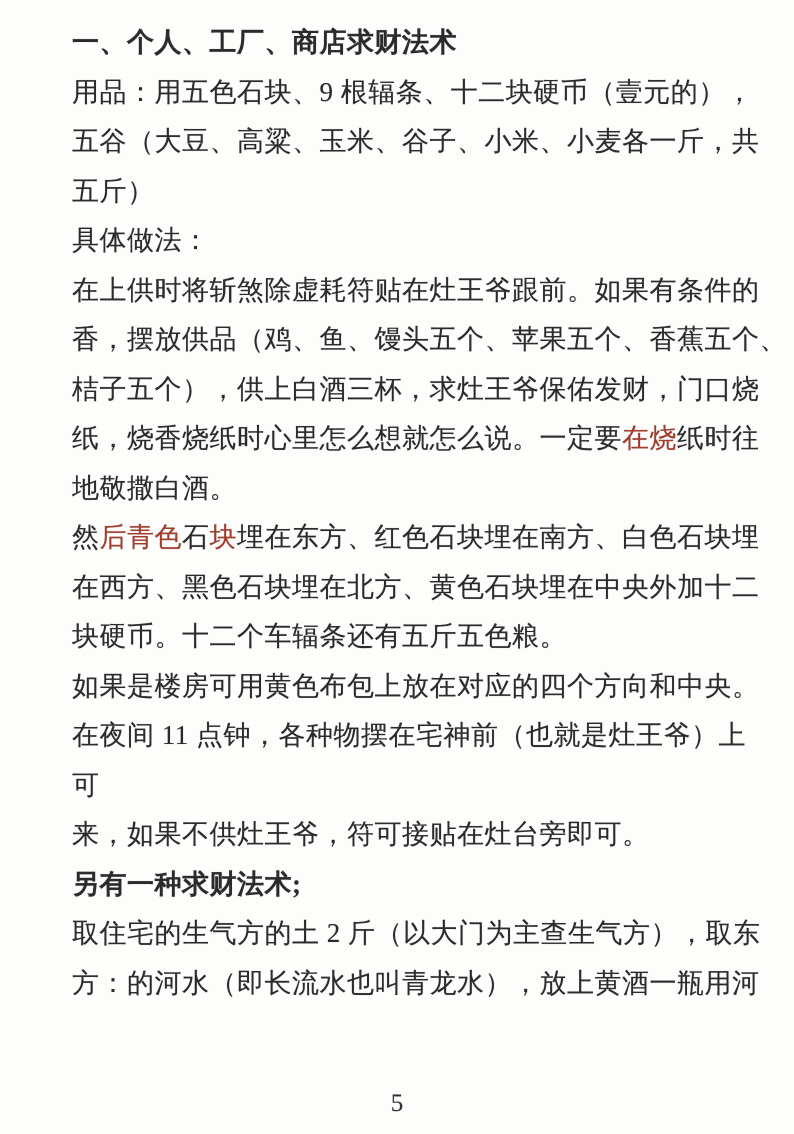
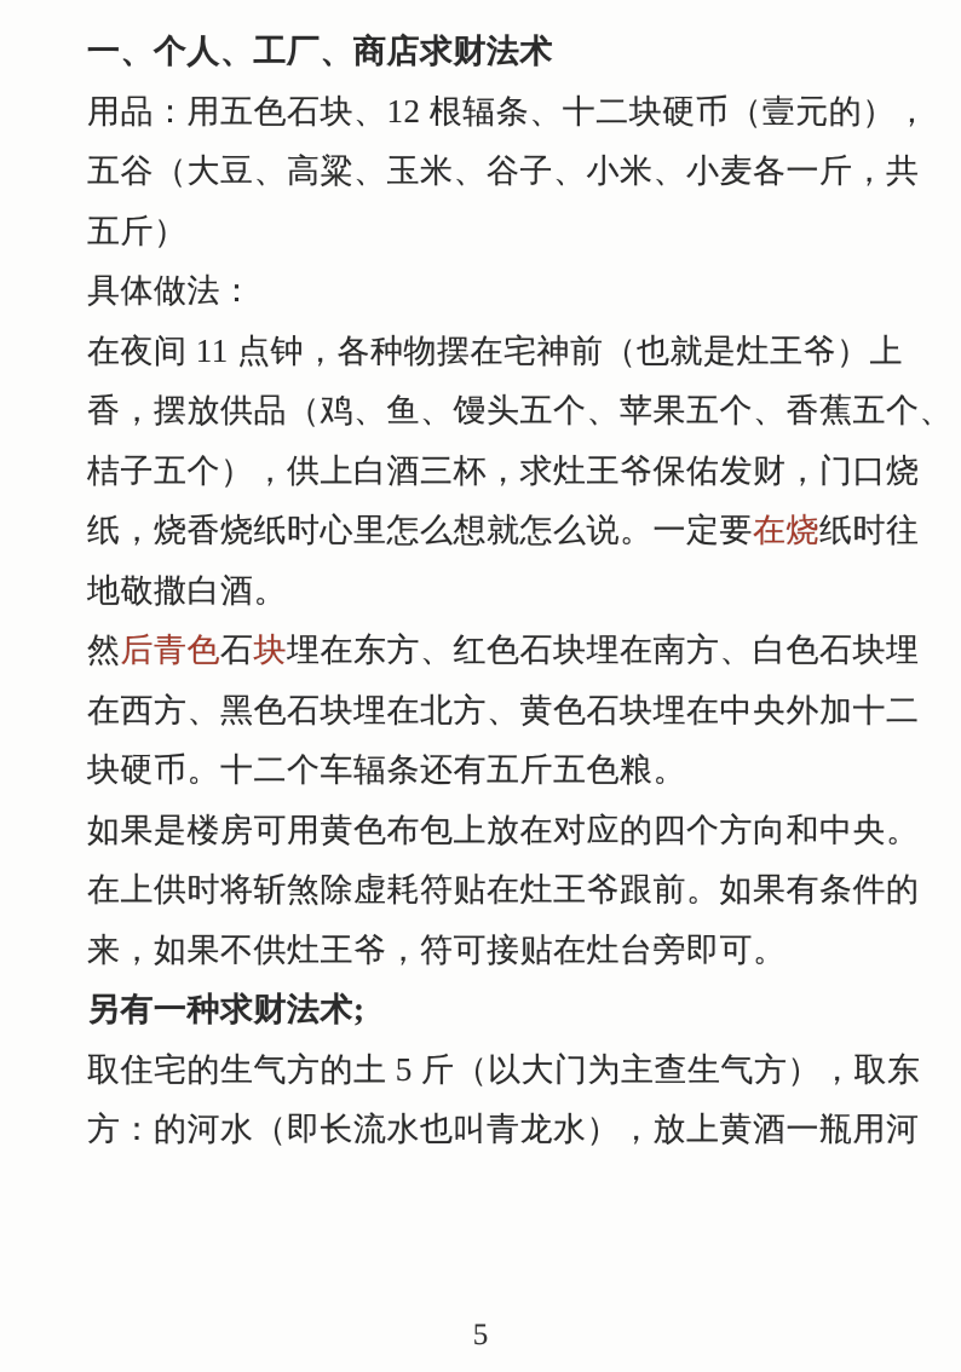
  一、个人、工厂、商店求财法术
- 用品：用五色石块、9 根辐条、十二块硬币（壹元的），
+ 用品：用五色石块、12 根辐条、十二块硬币（壹元的），
  五谷（大豆、高粱、玉米、谷子、小米、小麦各一斤，共
  五斤）
  具体做法：
- 在上供时将斩煞除虚耗符贴在灶王爷跟前。如果有条件的
+ 在夜间 11 点钟，各种物摆在宅神前（也就是灶王爷）上
  香，摆放供品（鸡、鱼、馒头五个、苹果五个、香蕉五个、
  桔子五个），供上白酒三杯，求灶王爷保佑发财，门口烧
  纸，烧香烧纸时心里怎么想就怎么说。一定要在烧纸时往
  地敬撒白酒。
  然后青色石块埋在东方、红色石块埋在南方、白色石块埋
  在西方、黑色石块埋在北方、黄色石块埋在中央外加十二
  块硬币。十二个车辐条还有五斤五色粮。
  如果是楼房可用黄色布包上放在对应的四个方向和中央。
- 在夜间 11 点钟，各种物摆在宅神前（也就是灶王爷）上
+ 在上供时将斩煞除虚耗符贴在灶王爷跟前。如果有条件的
- 可
  来，如果不供灶王爷，符可接贴在灶台旁即可。
  另有一种求财法术;
- 取住宅的生气方的土 2 斤（以大门为主查生气方），取东
+ 取住宅的生气方的土 5 斤（以大门为主查生气方），取东
  方：的河水（即长流水也叫青龙水），放上黄酒一瓶用河
  5
